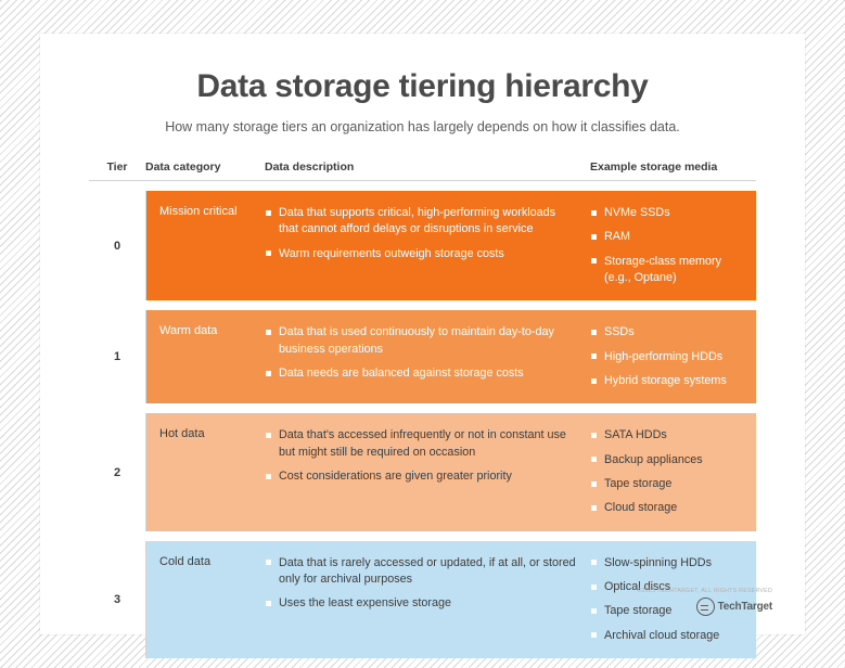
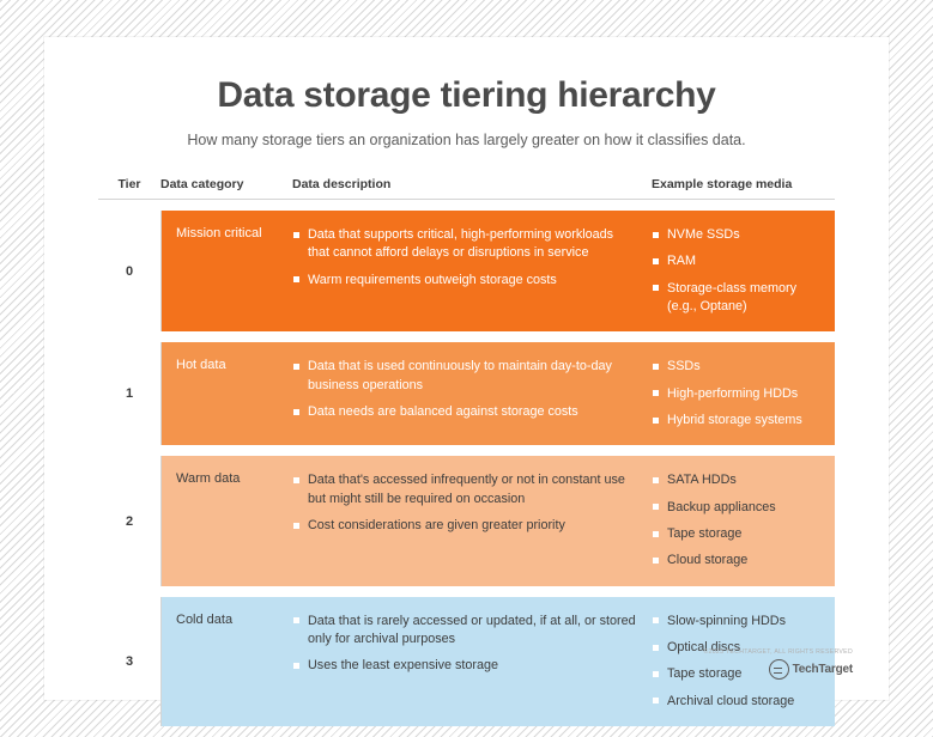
  Data storage tiering hierarchy
- How many storage tiers an organization has largely depends on how it classifies data.
+ How many storage tiers an organization has largely greater on how it classifies data.
  Tier
  Data category
  Data description
  Example storage media
  0
  Mission critical
  Data that supports critical, high-performing workloads that cannot afford delays or disruptions in service
  Warm requirements outweigh storage costs
  NVMe SSDs
  RAM
  Storage-class memory (e.g., Optane)
  1
- Warm data
+ Hot data
  Data that is used continuously to maintain day-to-day business operations
  Data needs are balanced against storage costs
  SSDs
  High-performing HDDs
  Hybrid storage systems
  2
- Hot data
+ Warm data
  Data that's accessed infrequently or not in constant use but might still be required on occasion
  Cost considerations are given greater priority
  SATA HDDs
  Backup appliances
  Tape storage
  Cloud storage
  3
  Cold data
  Data that is rarely accessed or updated, if at all, or stored only for archival purposes
  Uses the least expensive storage
  Slow-spinning HDDs
  Optical discs
  Tape storage
  Archival cloud storage
  TechTarget
